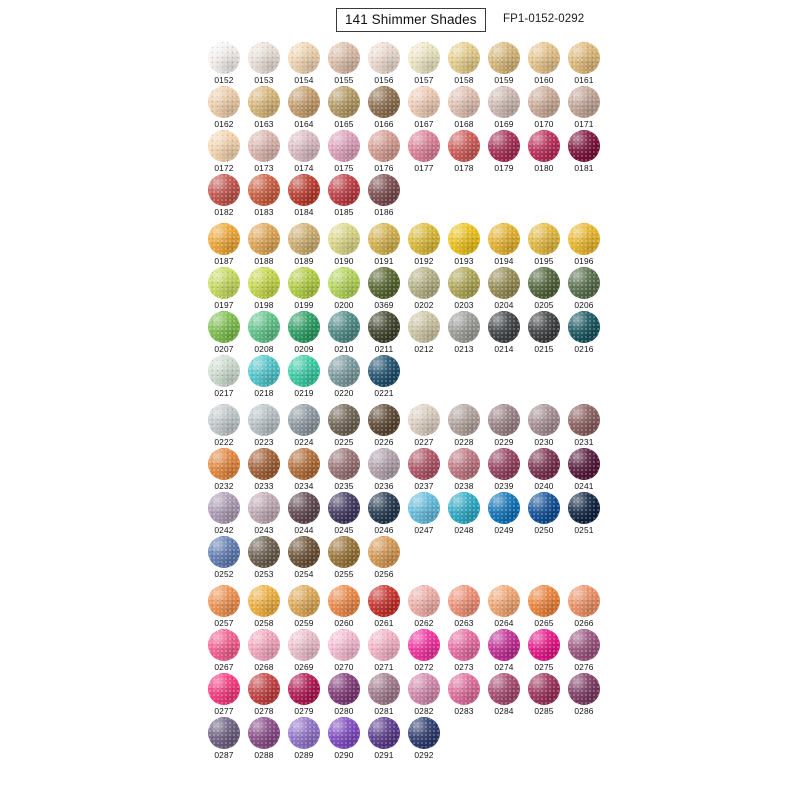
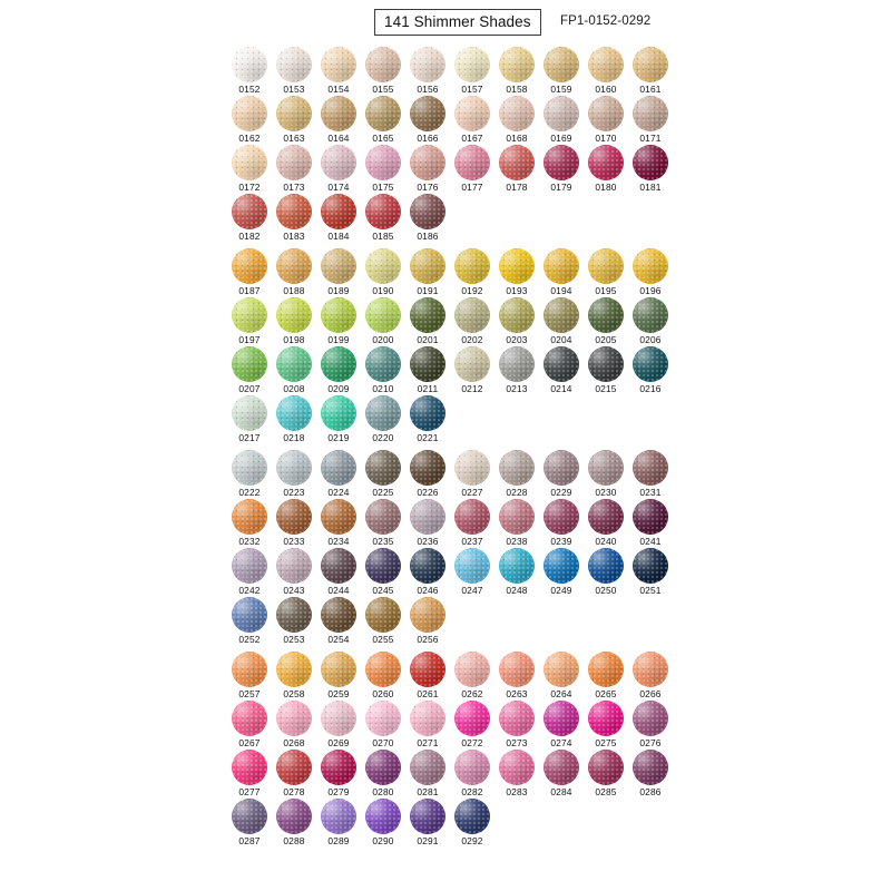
  141 Shimmer Shades
  FP1-0152-0292
  0152
  0153
  0154
  0155
  0156
  0157
  0158
  0159
  0160
  0161
  0162
  0163
  0164
  0165
  0166
  0167
  0168
  0169
  0170
  0171
  0172
  0173
  0174
  0175
  0176
  0177
  0178
  0179
  0180
  0181
  0182
  0183
  0184
  0185
  0186
  0187
  0188
  0189
  0190
  0191
  0192
  0193
  0194
  0195
  0196
  0197
  0198
  0199
  0200
- 0369
+ 0201
  0202
  0203
  0204
  0205
  0206
  0207
  0208
  0209
  0210
  0211
  0212
  0213
  0214
  0215
  0216
  0217
  0218
  0219
  0220
  0221
  0222
  0223
  0224
  0225
  0226
  0227
  0228
  0229
  0230
  0231
  0232
  0233
  0234
  0235
  0236
  0237
  0238
  0239
  0240
  0241
  0242
  0243
  0244
  0245
  0246
  0247
  0248
  0249
  0250
  0251
  0252
  0253
  0254
  0255
  0256
  0257
  0258
  0259
  0260
  0261
  0262
  0263
  0264
  0265
  0266
  0267
  0268
  0269
  0270
  0271
  0272
  0273
  0274
  0275
  0276
  0277
  0278
  0279
  0280
  0281
  0282
  0283
  0284
  0285
  0286
  0287
  0288
  0289
  0290
  0291
  0292
